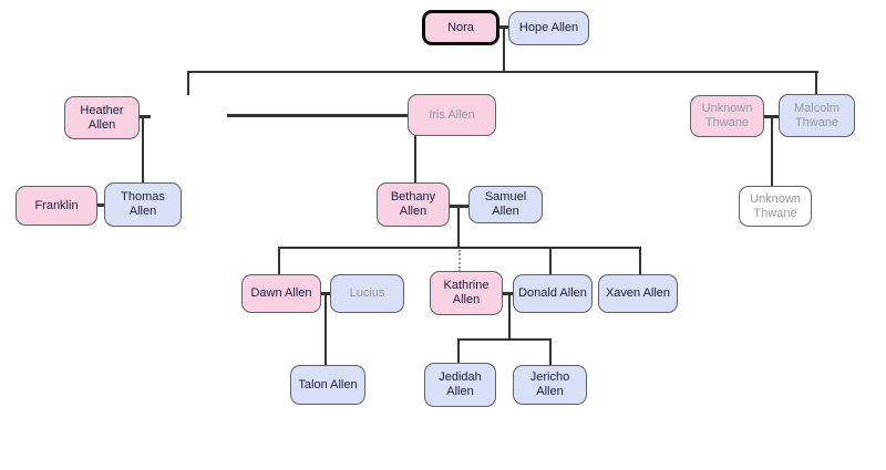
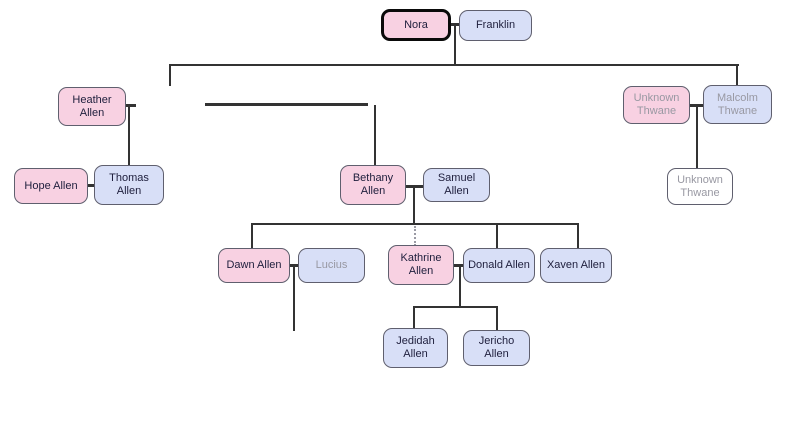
  Nora
- Hope Allen
+ Franklin
  Heather Allen
- Iris Allen
  Unknown Thwane
  Malcolm Thwane
- Franklin
+ Hope Allen
  Thomas Allen
  Bethany Allen
  Samuel Allen
  Unknown Thwane
  Dawn Allen
  Lucius
  Kathrine Allen
  Donald Allen
  Xaven Allen
- Talon Allen
  Jedidah Allen
  Jericho Allen
